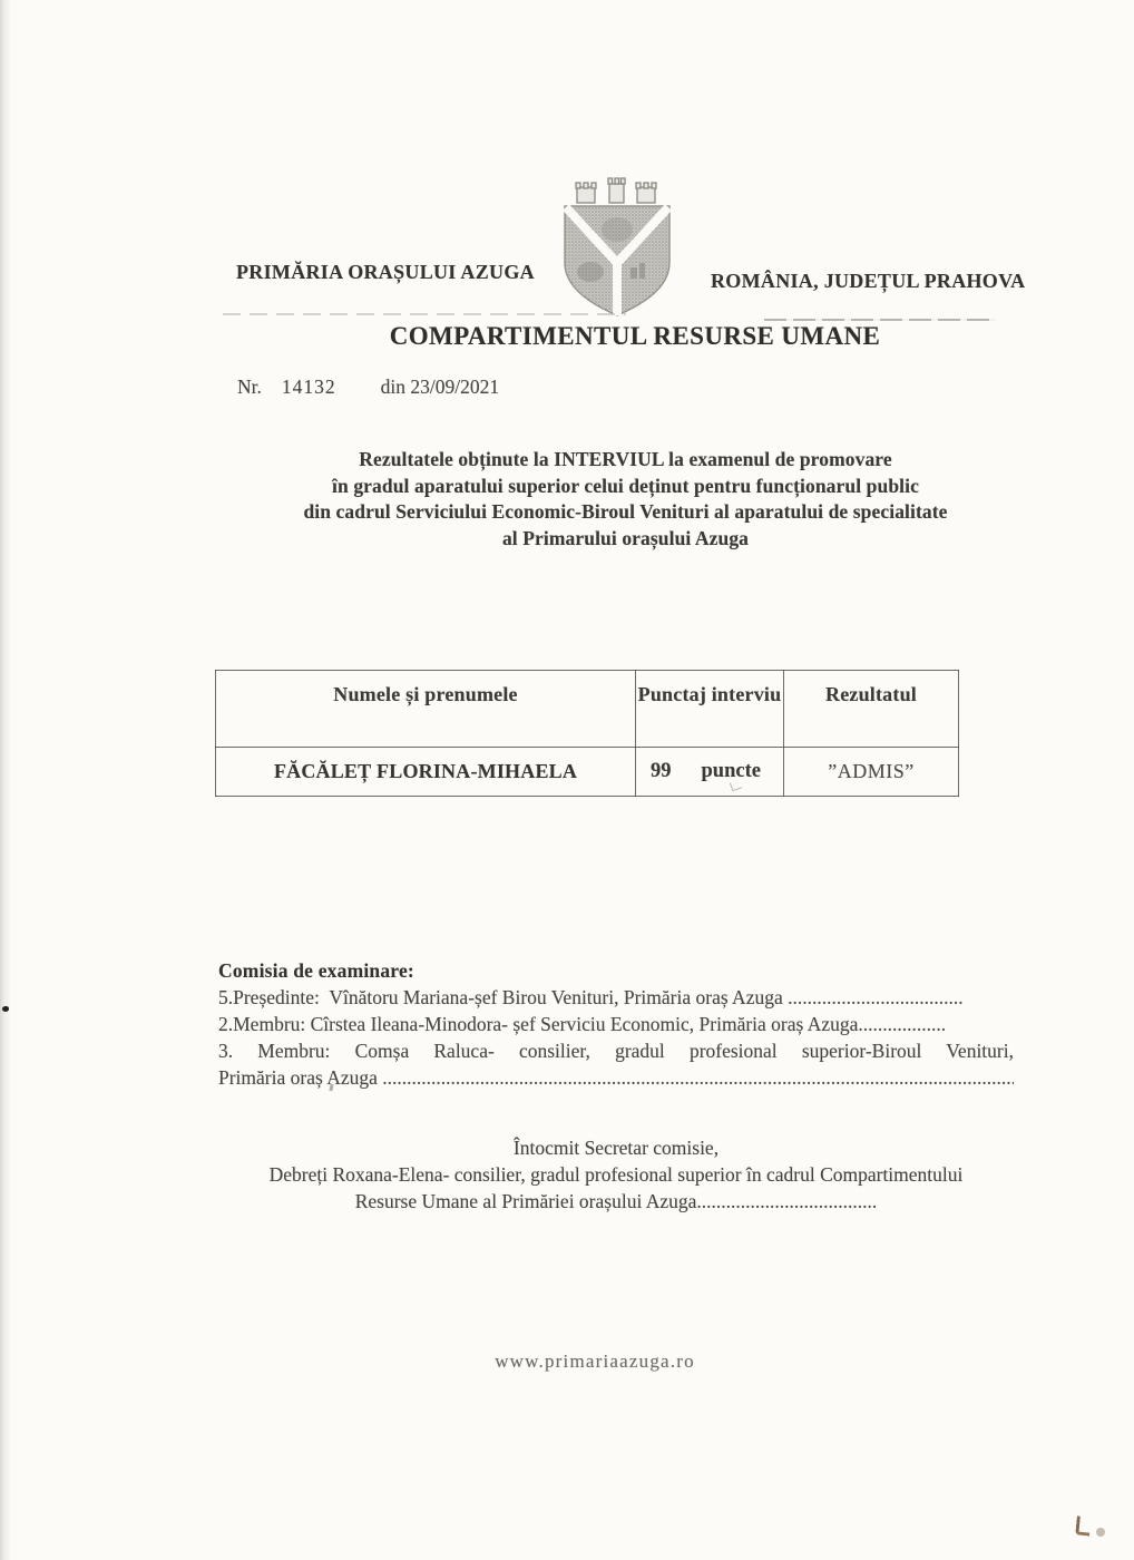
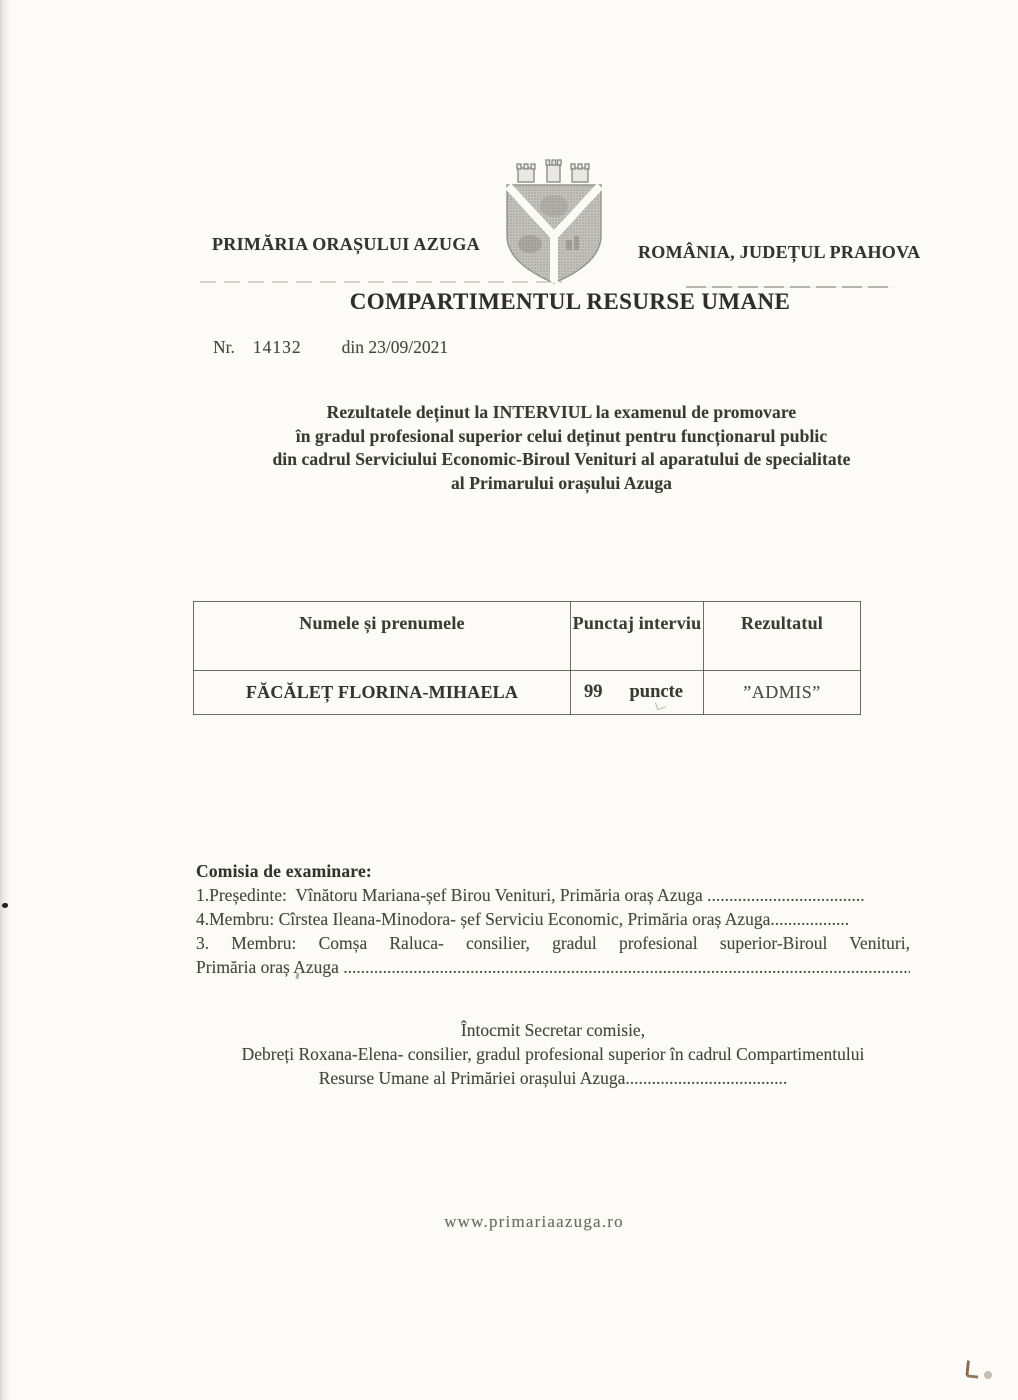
  PRIMĂRIA ORAȘULUI AZUGA
  ROMÂNIA, JUDEȚUL PRAHOVA
  COMPARTIMENTUL RESURSE UMANE
  Nr. 14132 din 23/09/2021
- Rezultatele obținute la INTERVIUL la examenul de promovare
+ Rezultatele deținut la INTERVIUL la examenul de promovare
- în gradul aparatului superior celui deținut pentru funcționarul public
+ în gradul profesional superior celui deținut pentru funcționarul public
  din cadrul Serviciului Economic-Biroul Venituri al aparatului de specialitate
  al Primarului orașului Azuga
  Numele și prenumele	Punctaj interviu	Rezultatul
  FĂCĂLEȚ FLORINA-MIHAELA	99 puncte	”ADMIS”
  Comisia de examinare:
- 5.Președinte: Vînătoru Mariana-șef Birou Venituri, Primăria oraș Azuga ....................................
+ 1.Președinte: Vînătoru Mariana-șef Birou Venituri, Primăria oraș Azuga ....................................
- 2.Membru: Cîrstea Ileana-Minodora- șef Serviciu Economic, Primăria oraș Azuga..................
+ 4.Membru: Cîrstea Ileana-Minodora- șef Serviciu Economic, Primăria oraș Azuga..................
  3. Membru: Comșa Raluca- consilier, gradul profesional superior-Biroul Venituri,
  Întocmit Secretar comisie,
  Debreți Roxana-Elena- consilier, gradul profesional superior în cadrul Compartimentului
  Resurse Umane al Primăriei orașului Azuga.....................................
  www.primariaazuga.ro
